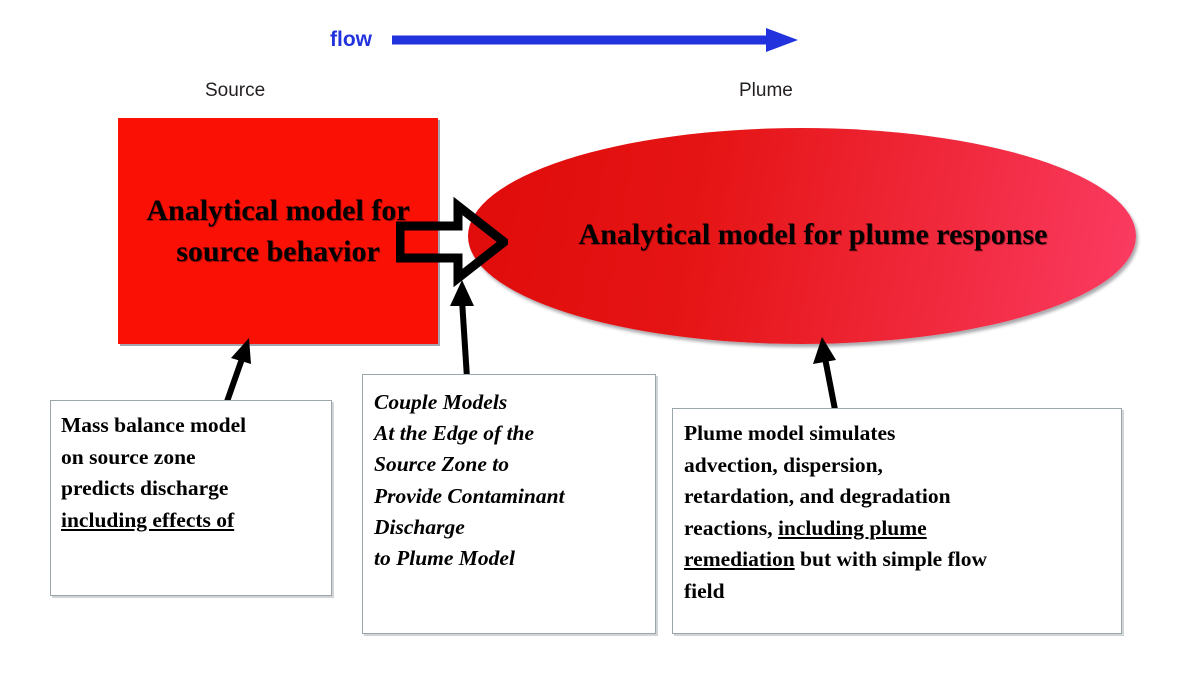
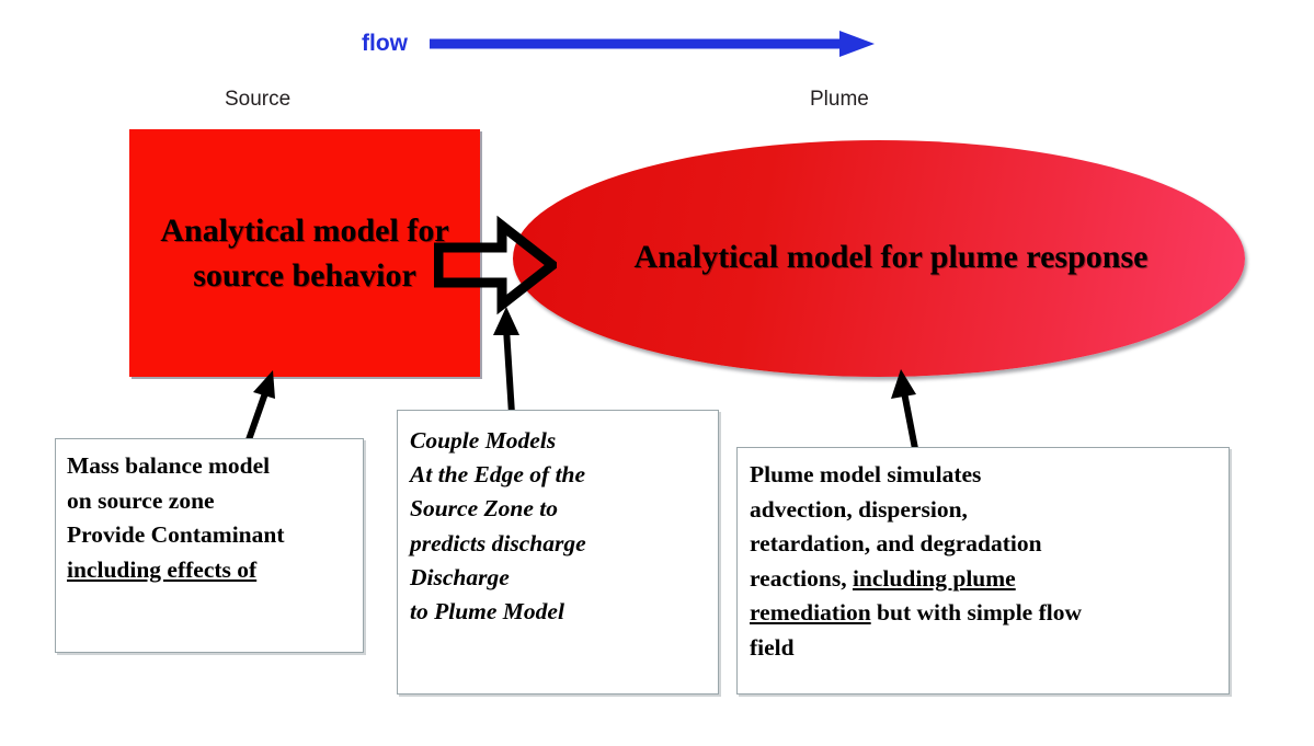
  flow
  Source
  Plume
  Analytical model for source behavior
  Analytical model for plume response
  Mass balance model
  on source zone
- predicts discharge
+ Provide Contaminant
  including effects of
  Couple Models
  At the Edge of the
  Source Zone to
- Provide Contaminant
+ predicts discharge
  Discharge
  to Plume Model
  Plume model simulates
  advection, dispersion,
  retardation, and degradation
  reactions, including plume
  remediation but with simple flow
  field
